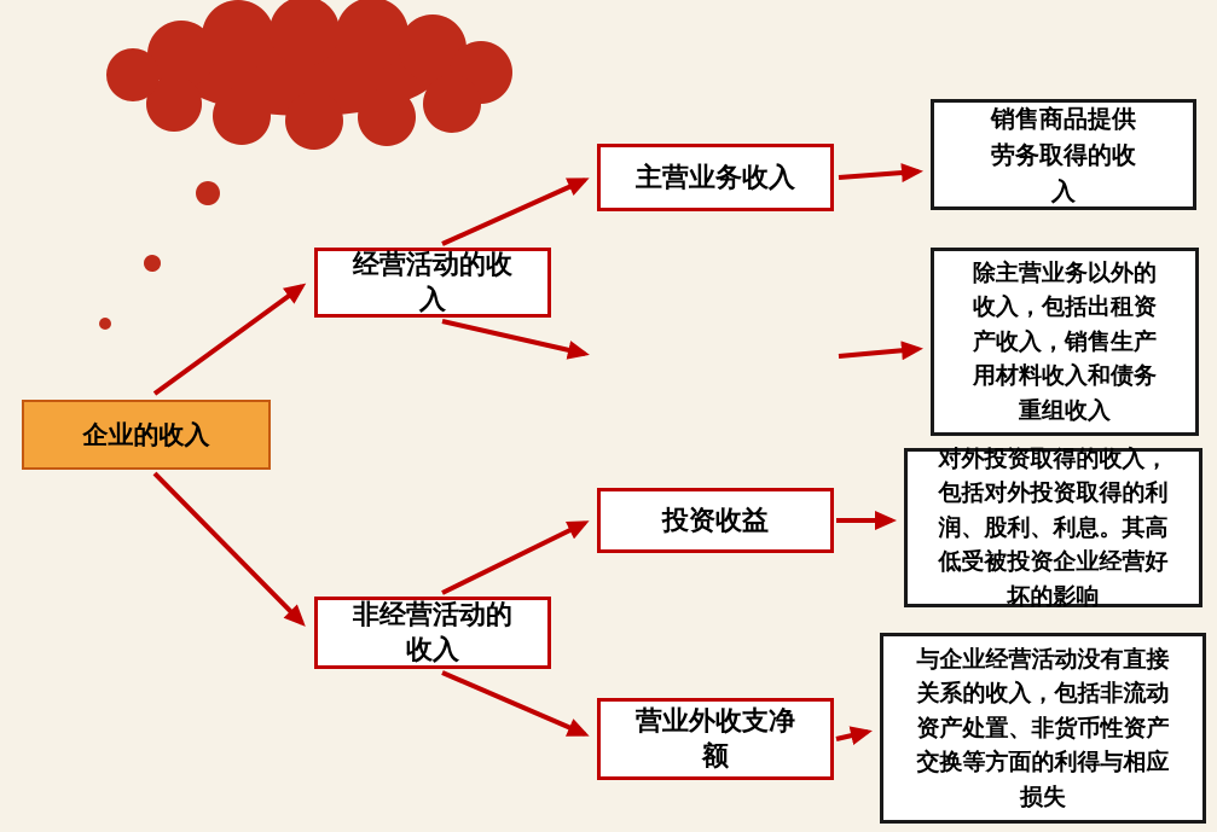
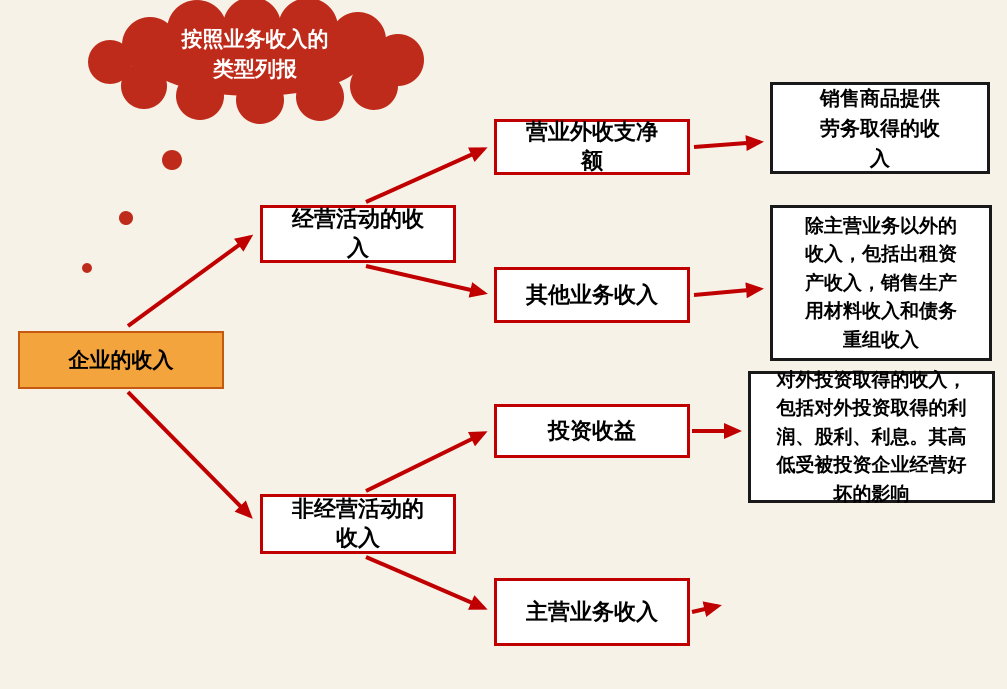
+ 按照业务收入的类型列报
  企业的收入
  经营活动的收入
  非经营活动的收入
- 主营业务收入
+ 营业外收支净额
+ 其他业务收入
  投资收益
- 营业外收支净额
+ 主营业务收入
  销售商品提供劳务取得的收入
  除主营业务以外的收入，包括出租资产收入，销售生产用材料收入和债务重组收入
  对外投资取得的收入，包括对外投资取得的利润、股利、利息。其高低受被投资企业经营好坏的影响
- 与企业经营活动没有直接关系的收入，包括非流动资产处置、非货币性资产交换等方面的利得与相应损失
